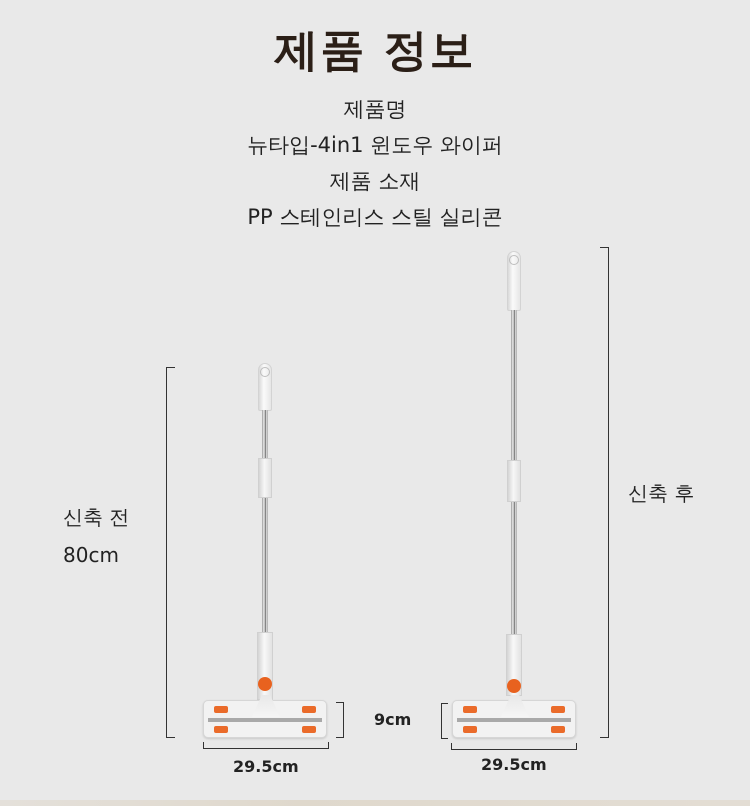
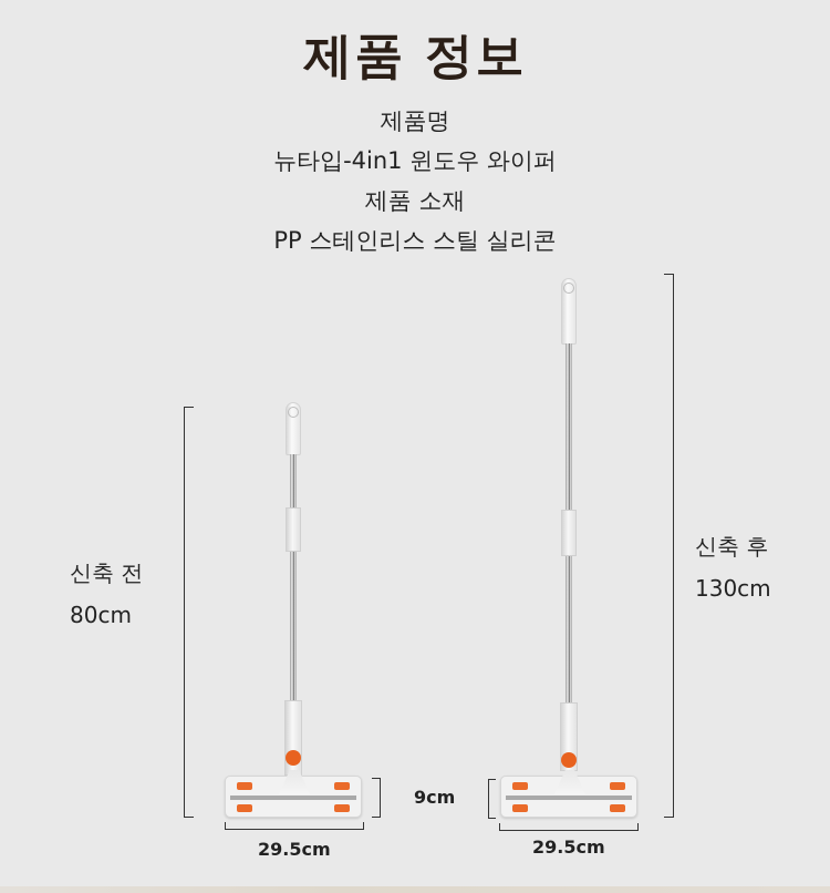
  제품 정보
  제품명
  뉴타입-4in1 윈도우 와이퍼
  제품 소재
  PP 스테인리스 스틸 실리콘
  신축 전
  80cm
  9cm
  29.5cm
  신축 후
+ 130cm
  29.5cm
